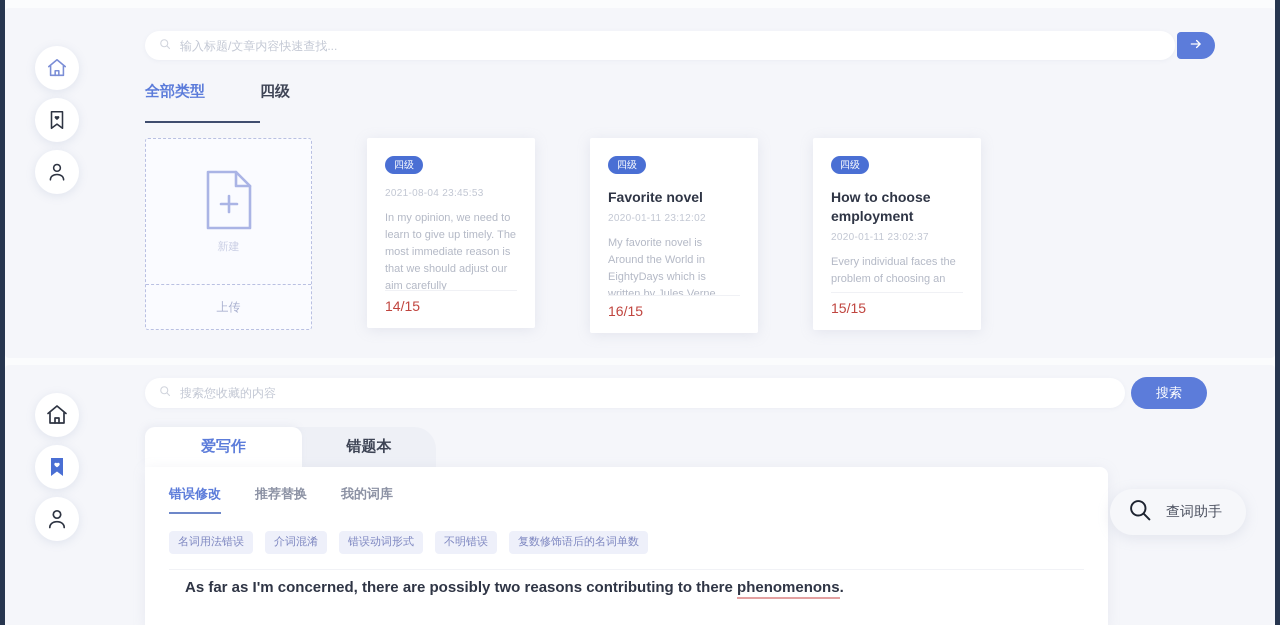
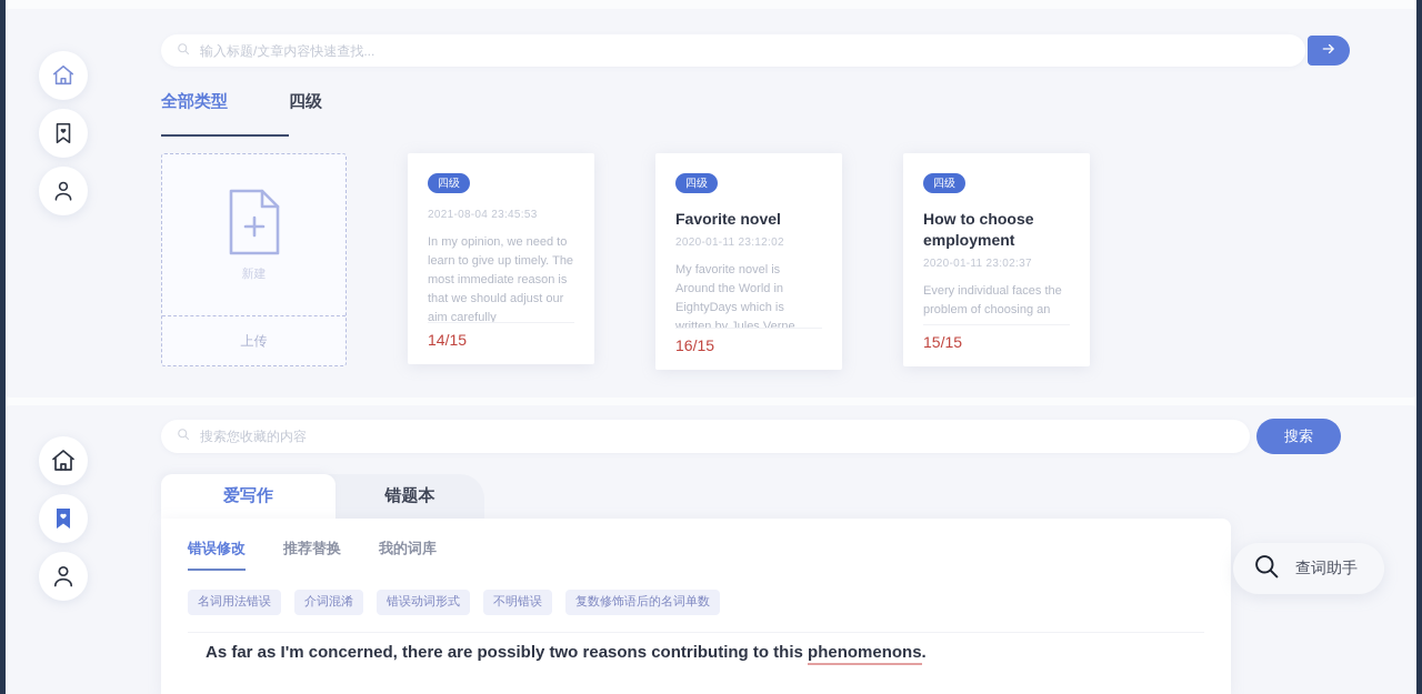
  输入标题/文章内容快速查找...
  全部类型
  四级
  新建
  上传
  四级
  2021-08-04 23:45:53
  In my opinion, we need to learn to give up timely. The most immediate reason is that we should adjust our aim carefully
  14/15
  四级
  Favorite novel
  2020-01-11 23:12:02
  My favorite novel is Around the World in EightyDays which is written by Jules Verne
  16/15
  四级
  How to choose employment
  2020-01-11 23:02:37
  Every individual faces the problem of choosing an
  15/15
  搜索您收藏的内容
  搜索
  爱写作
  错题本
  错误修改
  推荐替换
  我的词库
  名词用法错误
  介词混淆
  错误动词形式
  不明错误
  复数修饰语后的名词单数
- As far as I'm concerned, there are possibly two reasons contributing to there phenomenons.
+ As far as I'm concerned, there are possibly two reasons contributing to this phenomenons.
  查词助手
